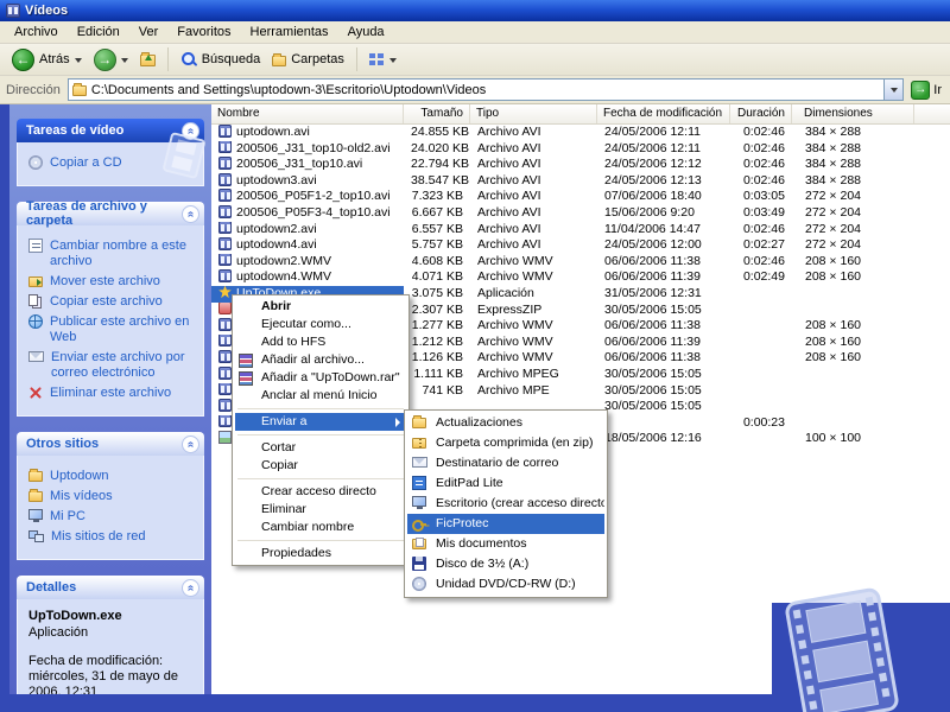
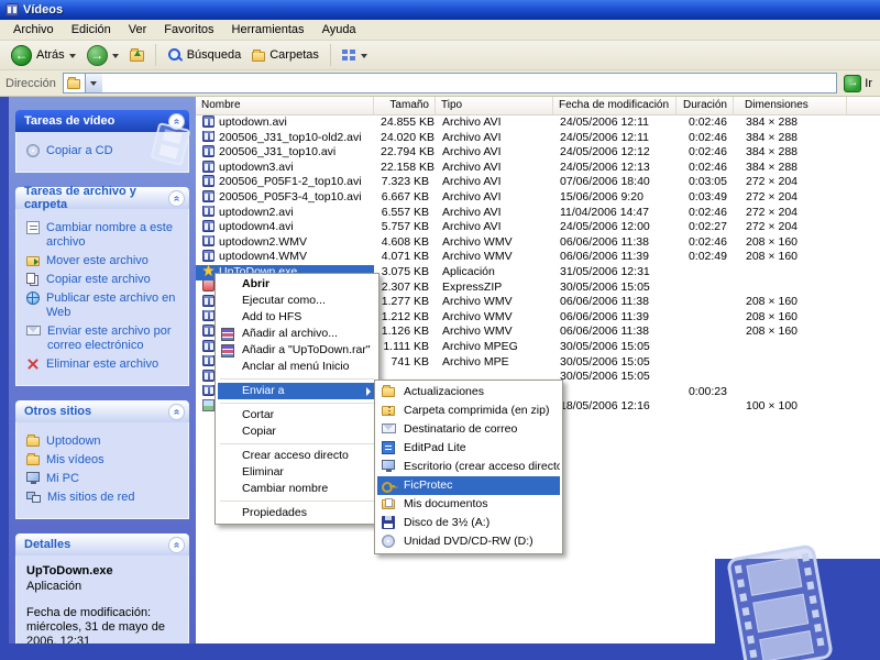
  Vídeos
  Archivo
  Edición
  Ver
  Favoritos
  Herramientas
  Ayuda
  ←
  Atrás
  →
  Búsqueda
  Carpetas
  Dirección
- C:\Documents and Settings\uptodown-3\Escritorio\Uptodown\Videos
  →
  Ir
  Tareas de vídeo
  Copiar a CD
  Tareas de archivo y carpeta
  Cambiar nombre a este archivo
  Mover este archivo
  Copiar este archivo
  Publicar este archivo en Web
  Enviar este archivo por correo electrónico
  Eliminar este archivo
  Otros sitios
  Uptodown
  Mis vídeos
  Mi PC
  Mis sitios de red
  Detalles
  UpToDown.exe
  Aplicación
  Fecha de modificación: miércoles, 31 de mayo de 2006, 12:31
  Nombre
  Tamaño
  Tipo
  Fecha de modificación
  Duración
  Dimensiones
  uptodown.avi
  24.855 KB
  Archivo AVI
  24/05/2006 12:11
  0:02:46
  384 × 288
  200506_J31_top10-old2.avi
  24.020 KB
  Archivo AVI
  24/05/2006 12:11
  0:02:46
  384 × 288
  200506_J31_top10.avi
  22.794 KB
  Archivo AVI
  24/05/2006 12:12
  0:02:46
  384 × 288
  uptodown3.avi
- 38.547 KB
+ 22.158 KB
  Archivo AVI
  24/05/2006 12:13
  0:02:46
  384 × 288
  200506_P05F1-2_top10.avi
  7.323 KB
  Archivo AVI
  07/06/2006 18:40
  0:03:05
  272 × 204
  200506_P05F3-4_top10.avi
  6.667 KB
  Archivo AVI
  15/06/2006 9:20
  0:03:49
  272 × 204
  uptodown2.avi
  6.557 KB
  Archivo AVI
  11/04/2006 14:47
  0:02:46
  272 × 204
  uptodown4.avi
  5.757 KB
  Archivo AVI
  24/05/2006 12:00
  0:02:27
  272 × 204
  uptodown2.WMV
  4.608 KB
  Archivo WMV
  06/06/2006 11:38
  0:02:46
  208 × 160
  uptodown4.WMV
  4.071 KB
  Archivo WMV
  06/06/2006 11:39
  0:02:49
  208 × 160
  UpToDown.exe
  3.075 KB
  Aplicación
  31/05/2006 12:31
  2.307 KB
  ExpressZIP
  30/05/2006 15:05
  1.277 KB
  Archivo WMV
  06/06/2006 11:38
  208 × 160
  1.212 KB
  Archivo WMV
  06/06/2006 11:39
  208 × 160
  1.126 KB
  Archivo WMV
  06/06/2006 11:38
  208 × 160
  1.111 KB
  Archivo MPEG
  30/05/2006 15:05
  741 KB
  Archivo MPE
  30/05/2006 15:05
  30/05/2006 15:05
  0:00:23
  8/05/2006 12:16
  100 × 100
  Abrir
  Ejecutar como...
  Add to HFS
  Añadir al archivo...
  Añadir a "UpToDown.rar"
  Anclar al menú Inicio
  Enviar a
  Cortar
  Copiar
  Crear acceso directo
  Eliminar
  Cambiar nombre
  Propiedades
  Actualizaciones
  Carpeta comprimida (en zip)
  Destinatario de correo
  EditPad Lite
  Escritorio (crear acceso directo
  FicProtec
  Mis documentos
  Disco de 3½ (A:)
  Unidad DVD/CD-RW (D:)
